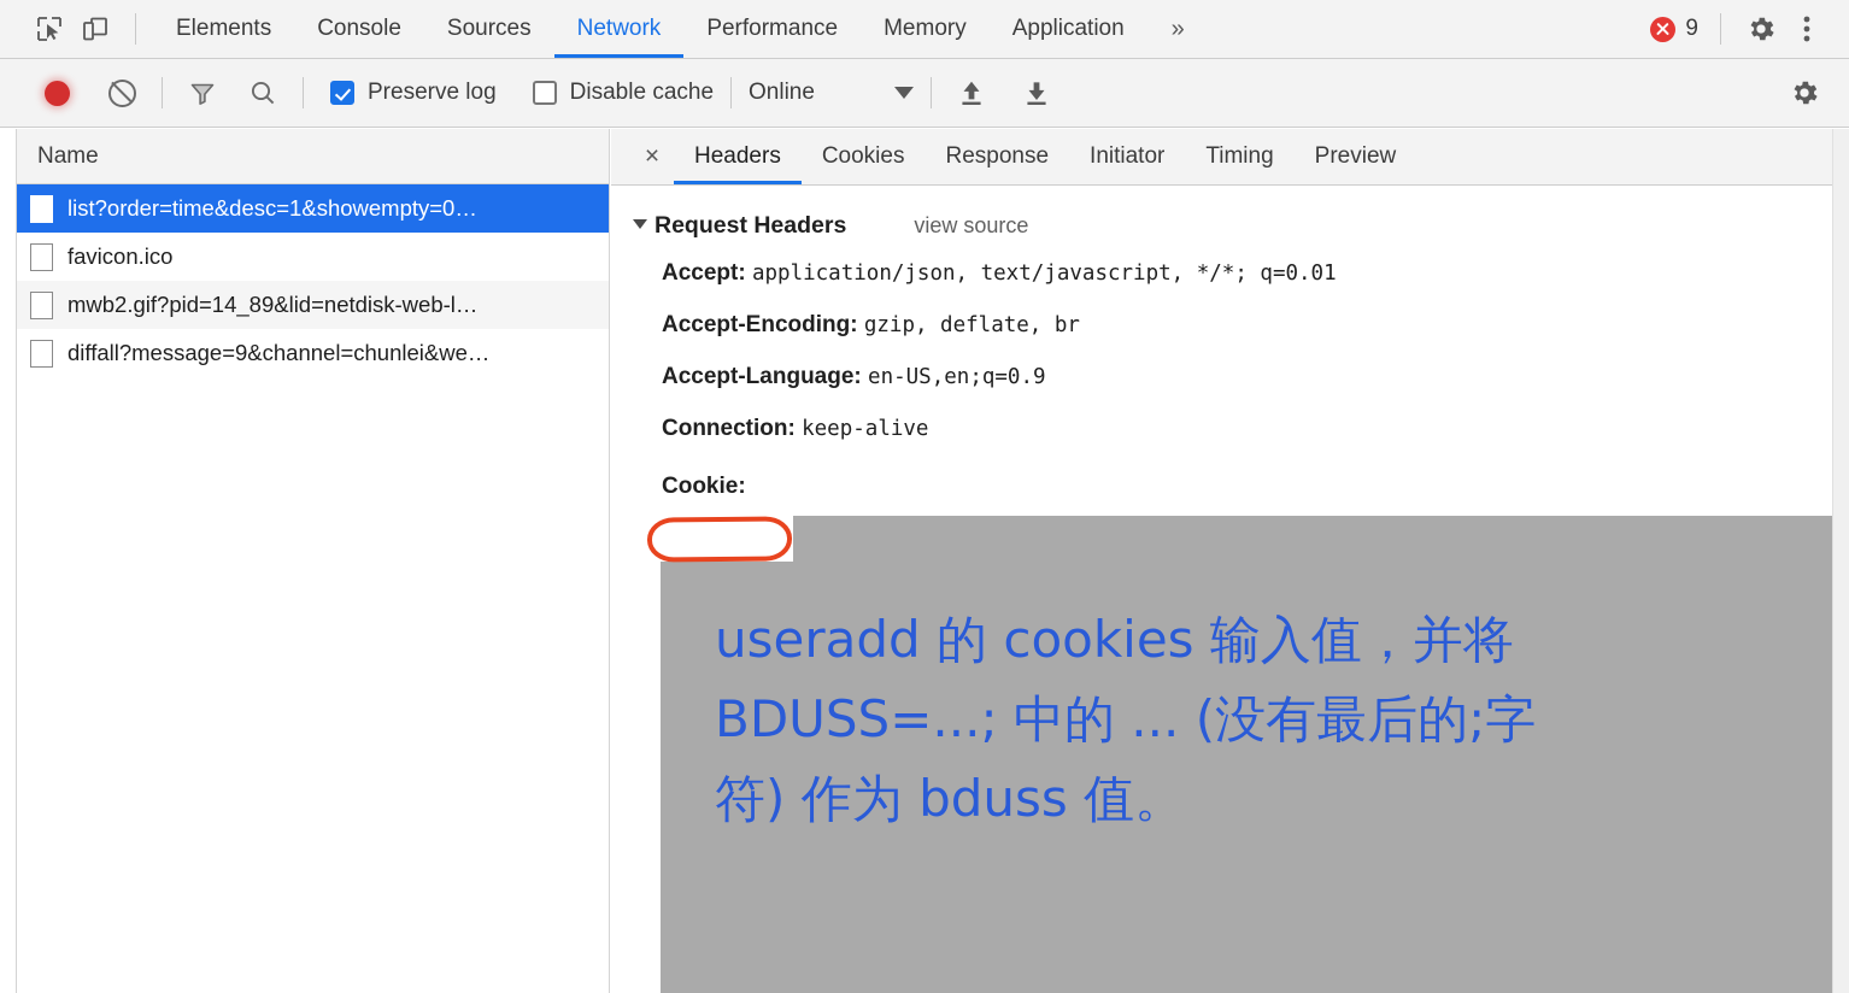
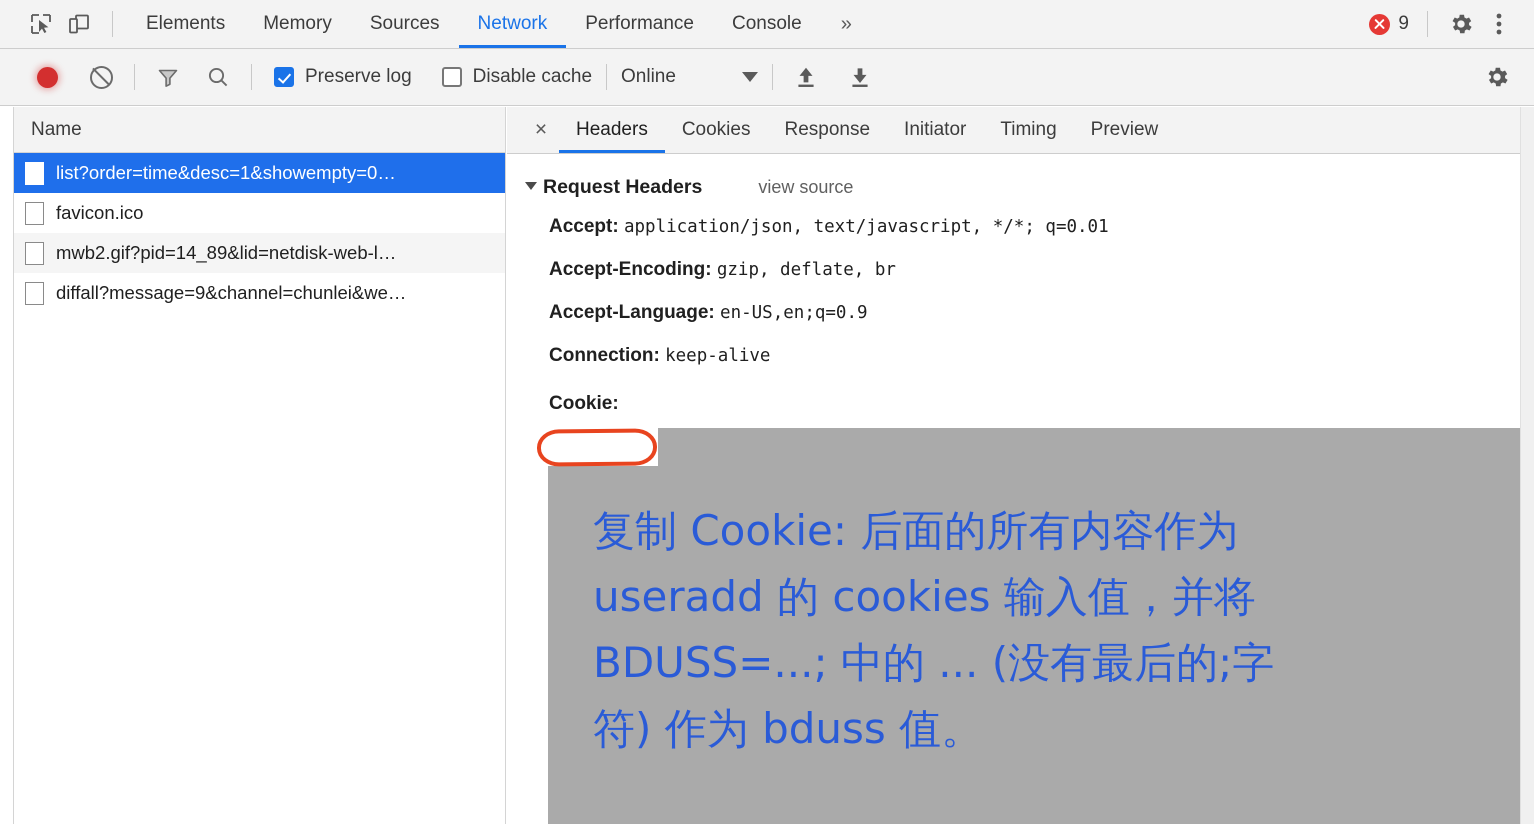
  Elements
- Console
+ Memory
  Sources
  Network
  Performance
- Memory
+ Console
- Application
  »
  9
  Preserve log
  Disable cache
  Online
  Name
  list?order=time&desc=1&showempty=0…
  favicon.ico
  mwb2.gif?pid=14_89&lid=netdisk-web-l…
  diffall?message=9&channel=chunlei&we…
  ×
  Headers
  Cookies
  Response
  Initiator
  Timing
  Preview
  Request Headers
  view source
  Accept: application/json, text/javascript, */*; q=0.01
  Accept-Encoding: gzip, deflate, br
  Accept-Language: en-US,en;q=0.9
  Connection: keep-alive
  Cookie:
+ 复制 Cookie: 后面的所有内容作为
  useradd 的 cookies 输入值，并将
  BDUSS=...; 中的 ... (没有最后的;字
  符) 作为 bduss 值。
